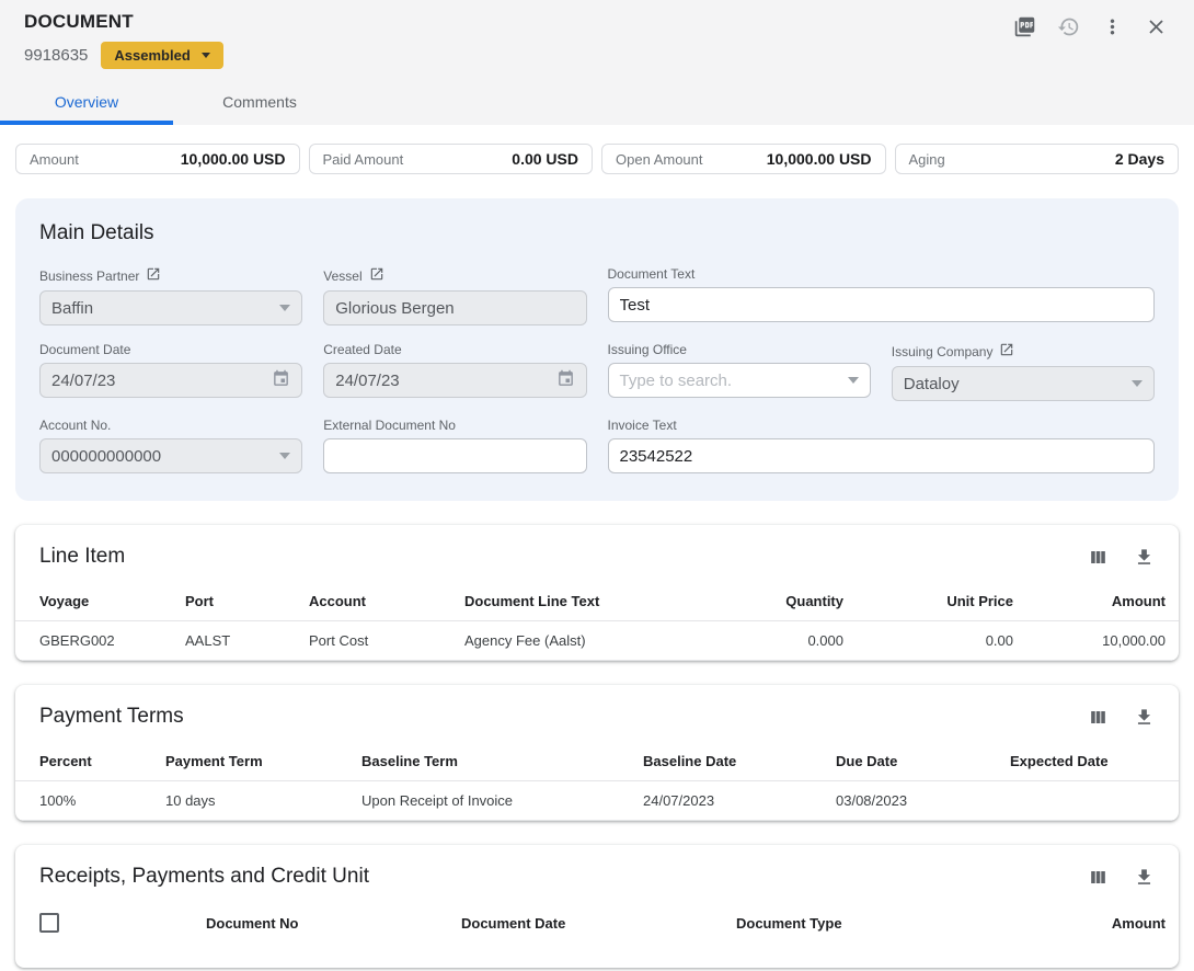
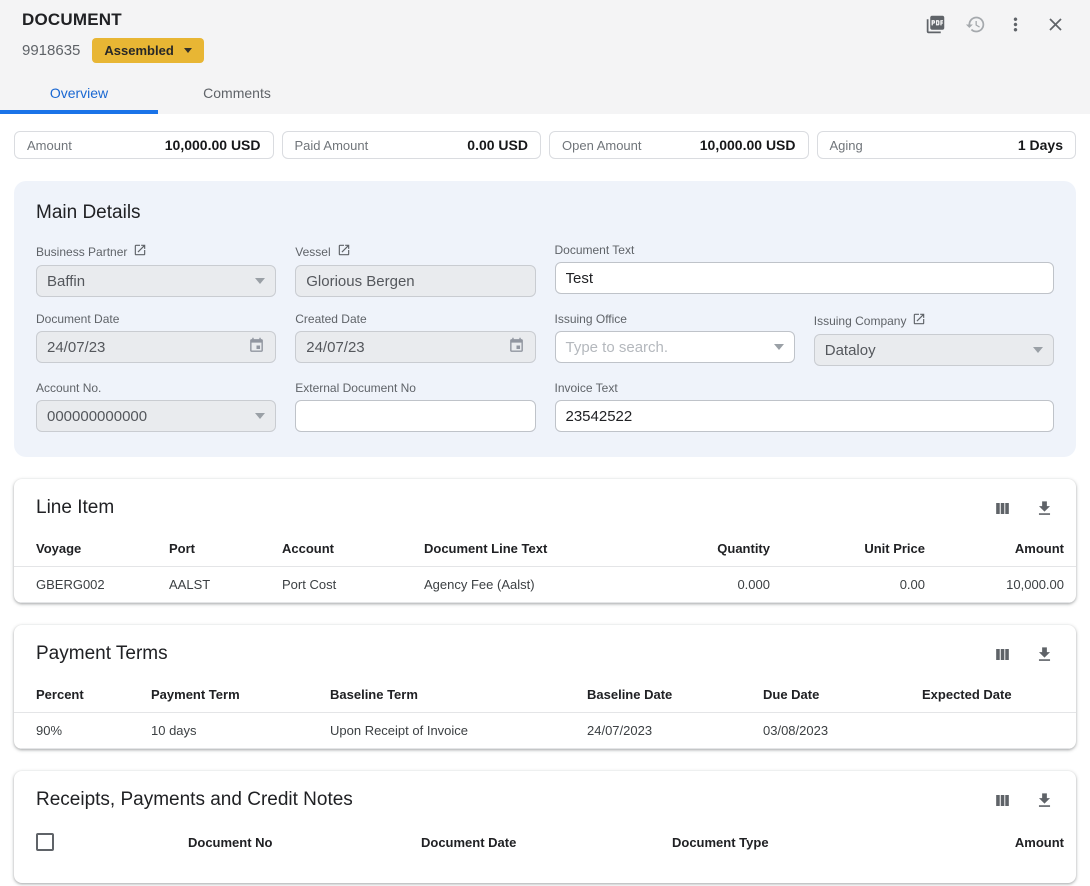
  DOCUMENT
  9918635
  Assembled
  Overview
  Comments
  Amount
  10,000.00 USD
  Paid Amount
  0.00 USD
  Open Amount
  10,000.00 USD
  Aging
- 2 Days
+ 1 Days
  Main Details
  Business Partner
  Baffin
  Vessel
  Glorious Bergen
  Document Text
  Test
  Document Date
  24/07/23
  Created Date
  24/07/23
  Issuing Office
  Type to search.
  Issuing Company
  Dataloy
  Account No.
  000000000000
  External Document No
  Invoice Text
  23542522
  Line Item
  Voyage	Port	Account	Document Line Text	Quantity	Unit Price	Amount
  GBERG002	AALST	Port Cost	Agency Fee (Aalst)	0.000	0.00	10,000.00
  Payment Terms
  Percent	Payment Term	Baseline Term	Baseline Date	Due Date	Expected Date
- 100%	10 days	Upon Receipt of Invoice	24/07/2023	03/08/2023
+ 90%	10 days	Upon Receipt of Invoice	24/07/2023	03/08/2023
- Receipts, Payments and Credit Unit
+ Receipts, Payments and Credit Notes
  	Document No	Document Date	Document Type	Amount
